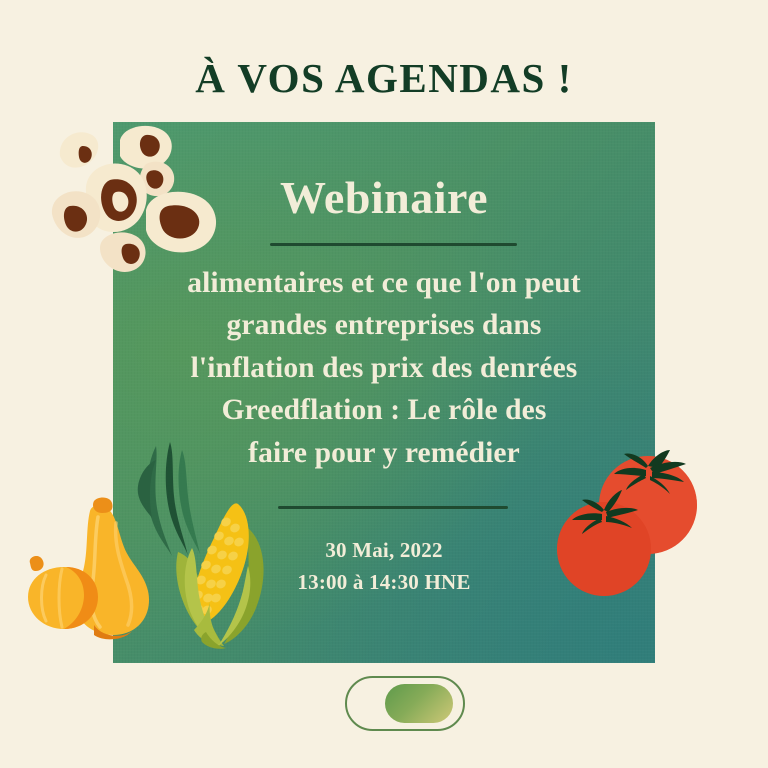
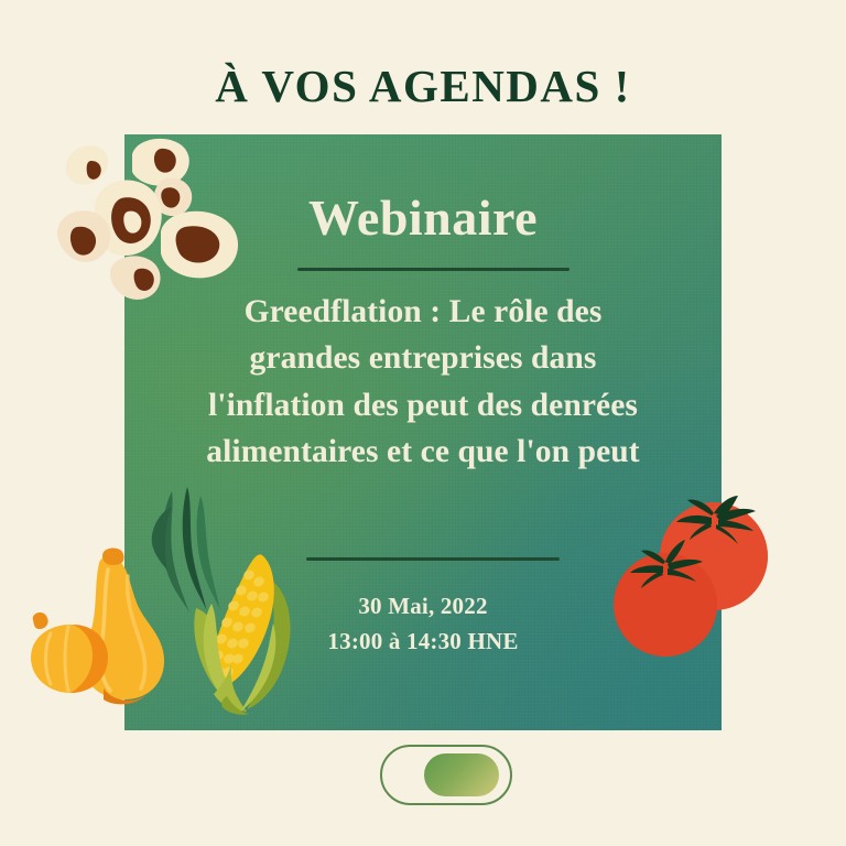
  À VOS AGENDAS !
  Webinaire
- alimentaires et ce que l'on peut
+ Greedflation : Le rôle des
  grandes entreprises dans
- l'inflation des prix des denrées
+ l'inflation des peut des denrées
- Greedflation : Le rôle des
+ alimentaires et ce que l'on peut
- faire pour y remédier
  30 Mai, 2022
  13:00 à 14:30 HNE
